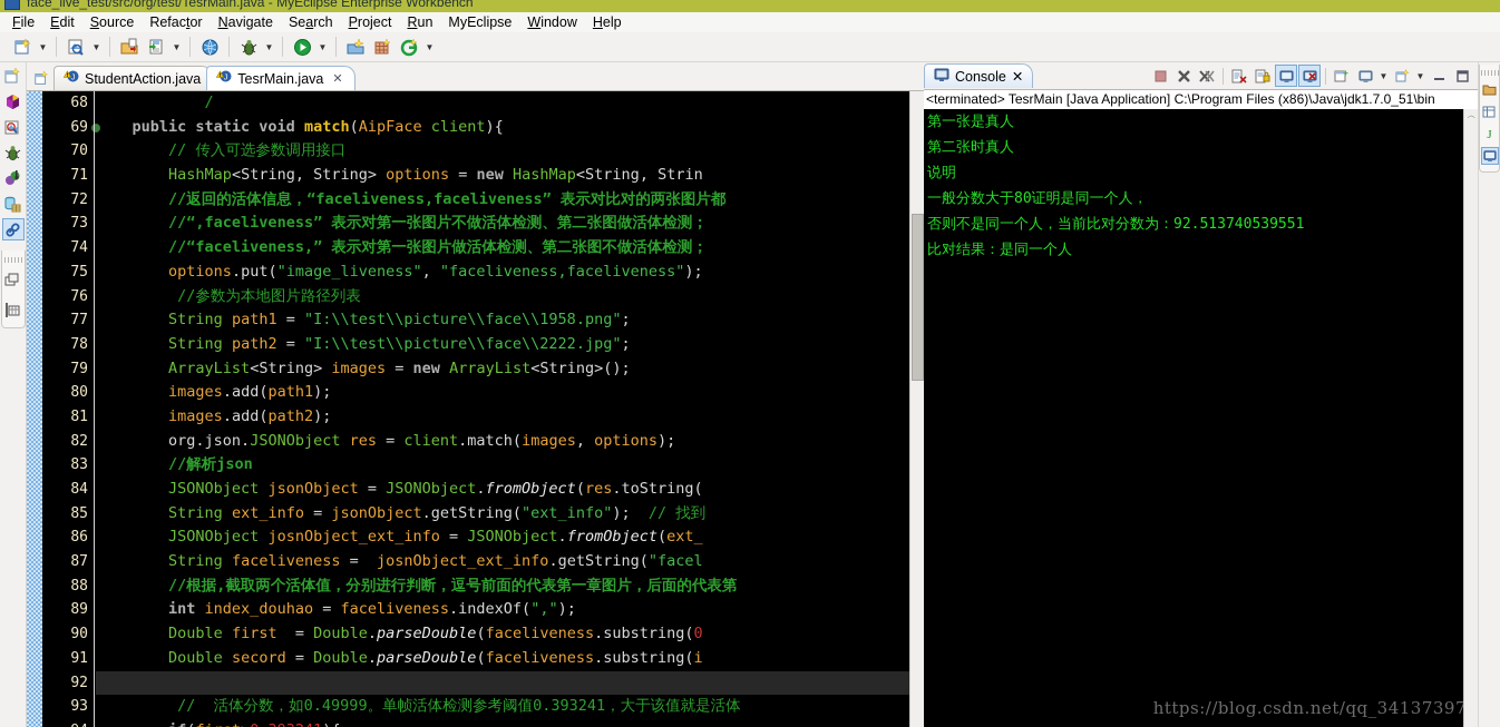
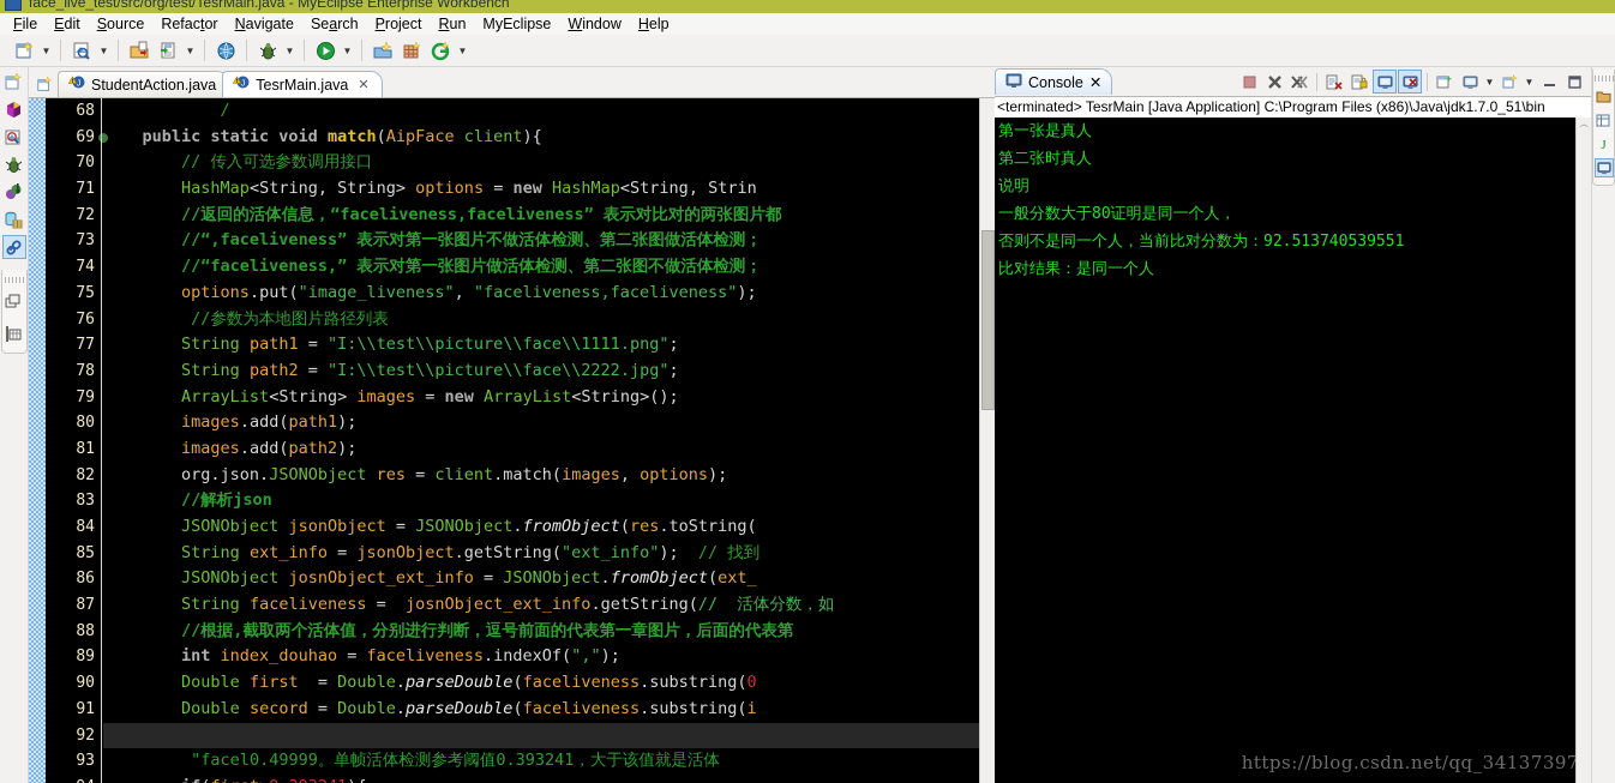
  face_live_test/src/org/test/TesrMain.java - MyEclipse Enterprise Workbench
  File
  Edit
  Source
  Refactor
  Navigate
  Search
  Project
  Run
  MyEclipse
  Window
  Help
  ▼
  ▼
  ▼
  ▼
  ▼
  ▼
  StudentAction.java
  TesrMain.java
  ✕
  68
  69
  70
  71
  72
  73
  74
  75
  76
  77
  78
  79
  80
  81
  82
  83
  84
  85
  86
  87
  88
  89
  90
  91
  92
  93
  /
  public static void match(AipFace client){
  // 传入可选参数调用接口
  HashMap<String, String> options = new HashMap<String, Strin
  //返回的活体信息，“faceliveness,faceliveness” 表示对比对的两张图片都
  //“,faceliveness” 表示对第一张图片不做活体检测、第二张图做活体检测；
  //“faceliveness,” 表示对第一张图片做活体检测、第二张图不做活体检测；
  options.put("image_liveness", "faceliveness,faceliveness");
  //参数为本地图片路径列表
- String path1 = "I:\\test\\picture\\face\\1958.png";
+ String path1 = "I:\\test\\picture\\face\\1111.png";
  String path2 = "I:\\test\\picture\\face\\2222.jpg";
  ArrayList<String> images = new ArrayList<String>();
  images.add(path1);
  images.add(path2);
  org.json.JSONObject res = client.match(images, options);
  //解析json
  JSONObject jsonObject = JSONObject.fromObject(res.toString(
  String ext_info = jsonObject.getString("ext_info"); // 找到
  JSONObject josnObject_ext_info = JSONObject.fromObject(ext_
- String faceliveness = josnObject_ext_info.getString("facel
+ String faceliveness = josnObject_ext_info.getString(// 活体分数，如
  //根据,截取两个活体值，分别进行判断，逗号前面的代表第一章图片，后面的代表第
  int index_douhao = faceliveness.indexOf(",");
  Double first = Double.parseDouble(faceliveness.substring(0
  Double secord = Double.parseDouble(faceliveness.substring(i
- // 活体分数，如0.49999。单帧活体检测参考阈值0.393241，大于该值就是活体
+ "facel0.49999。单帧活体检测参考阈值0.393241，大于该值就是活体
  Console
  ✕
  ▼
  ▼
  <terminated> TesrMain [Java Application] C:\Program Files (x86)\Java\jdk1.7.0_51\bin
  第一张是真人
  第二张时真人
  说明
  一般分数大于80证明是同一个人，
  否则不是同一个人，当前比对分数为：92.513740539551
  比对结果：是同一个人
  https://blog.csdn.net/qq_34137397
  ︿
  J
